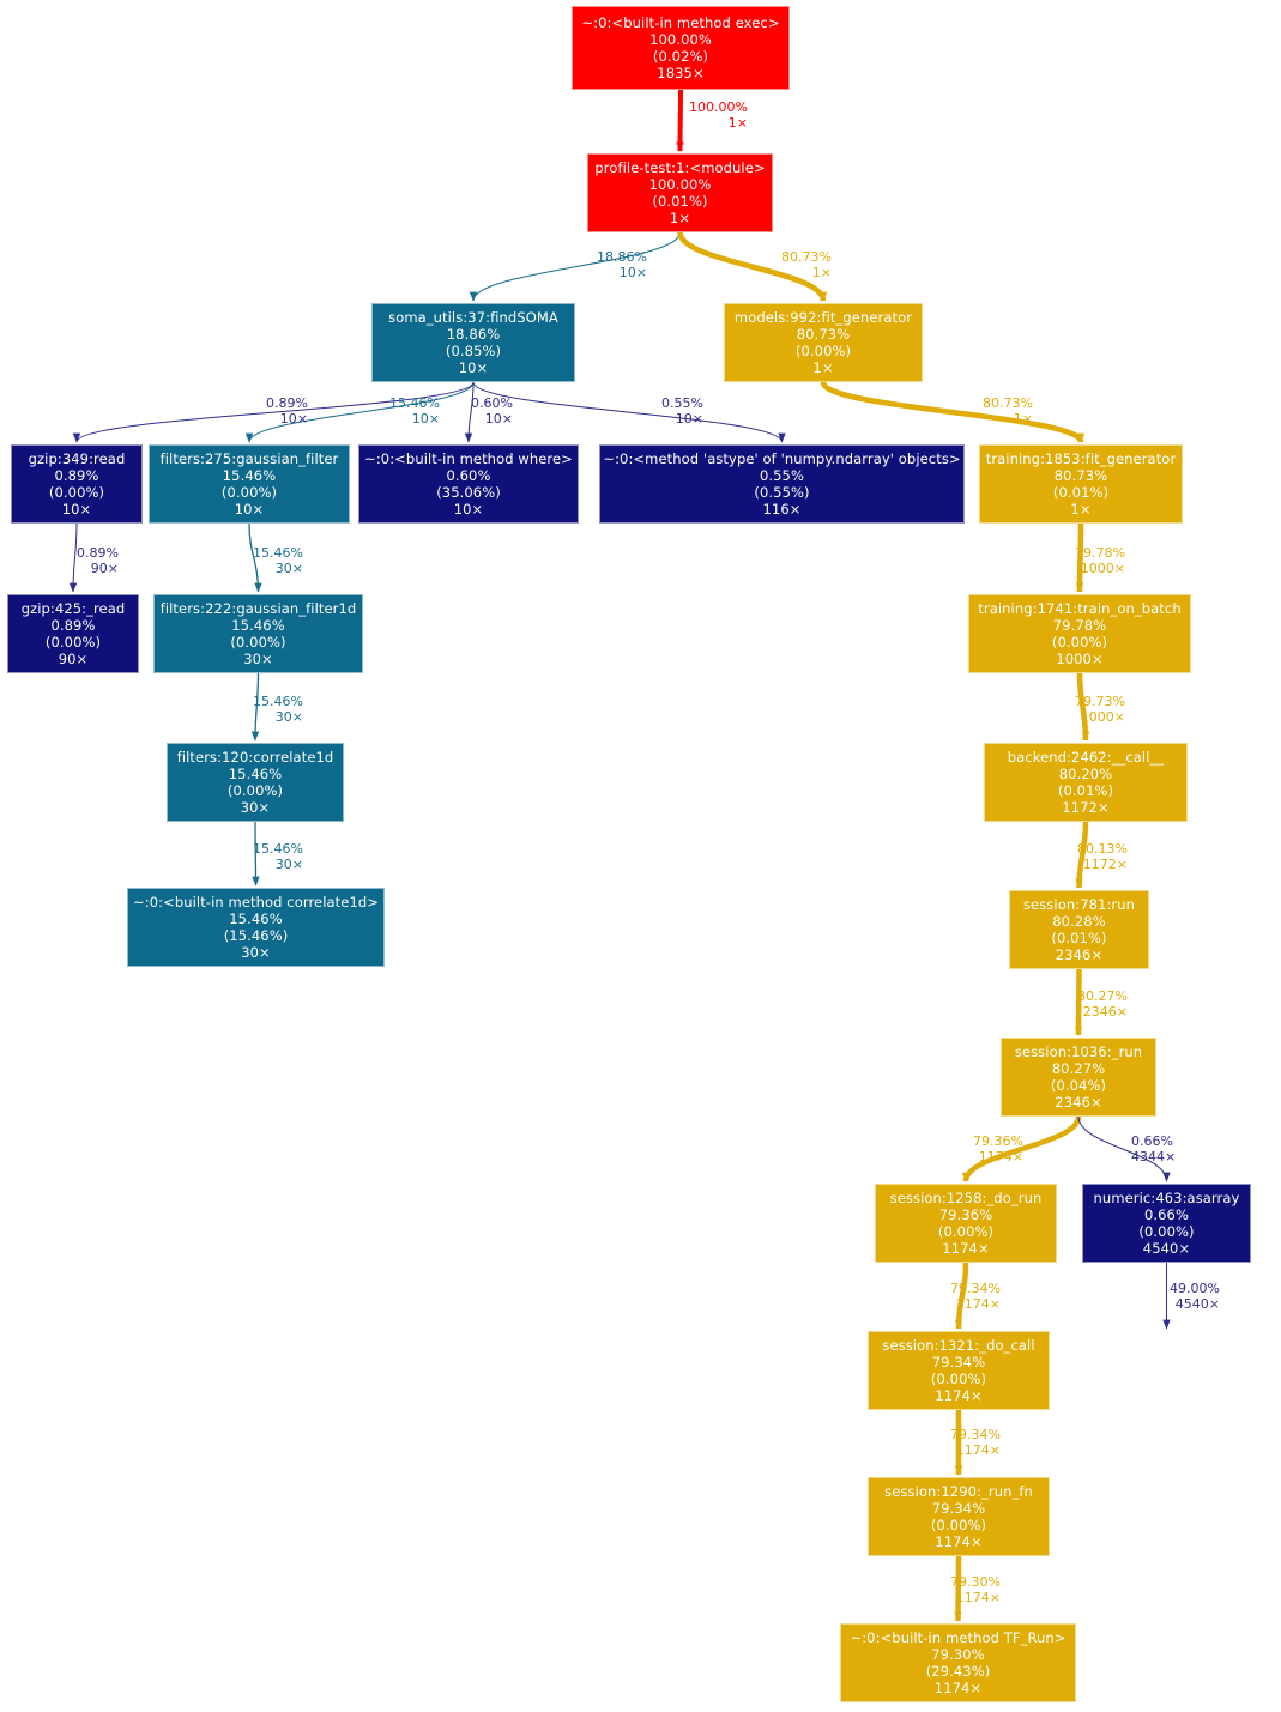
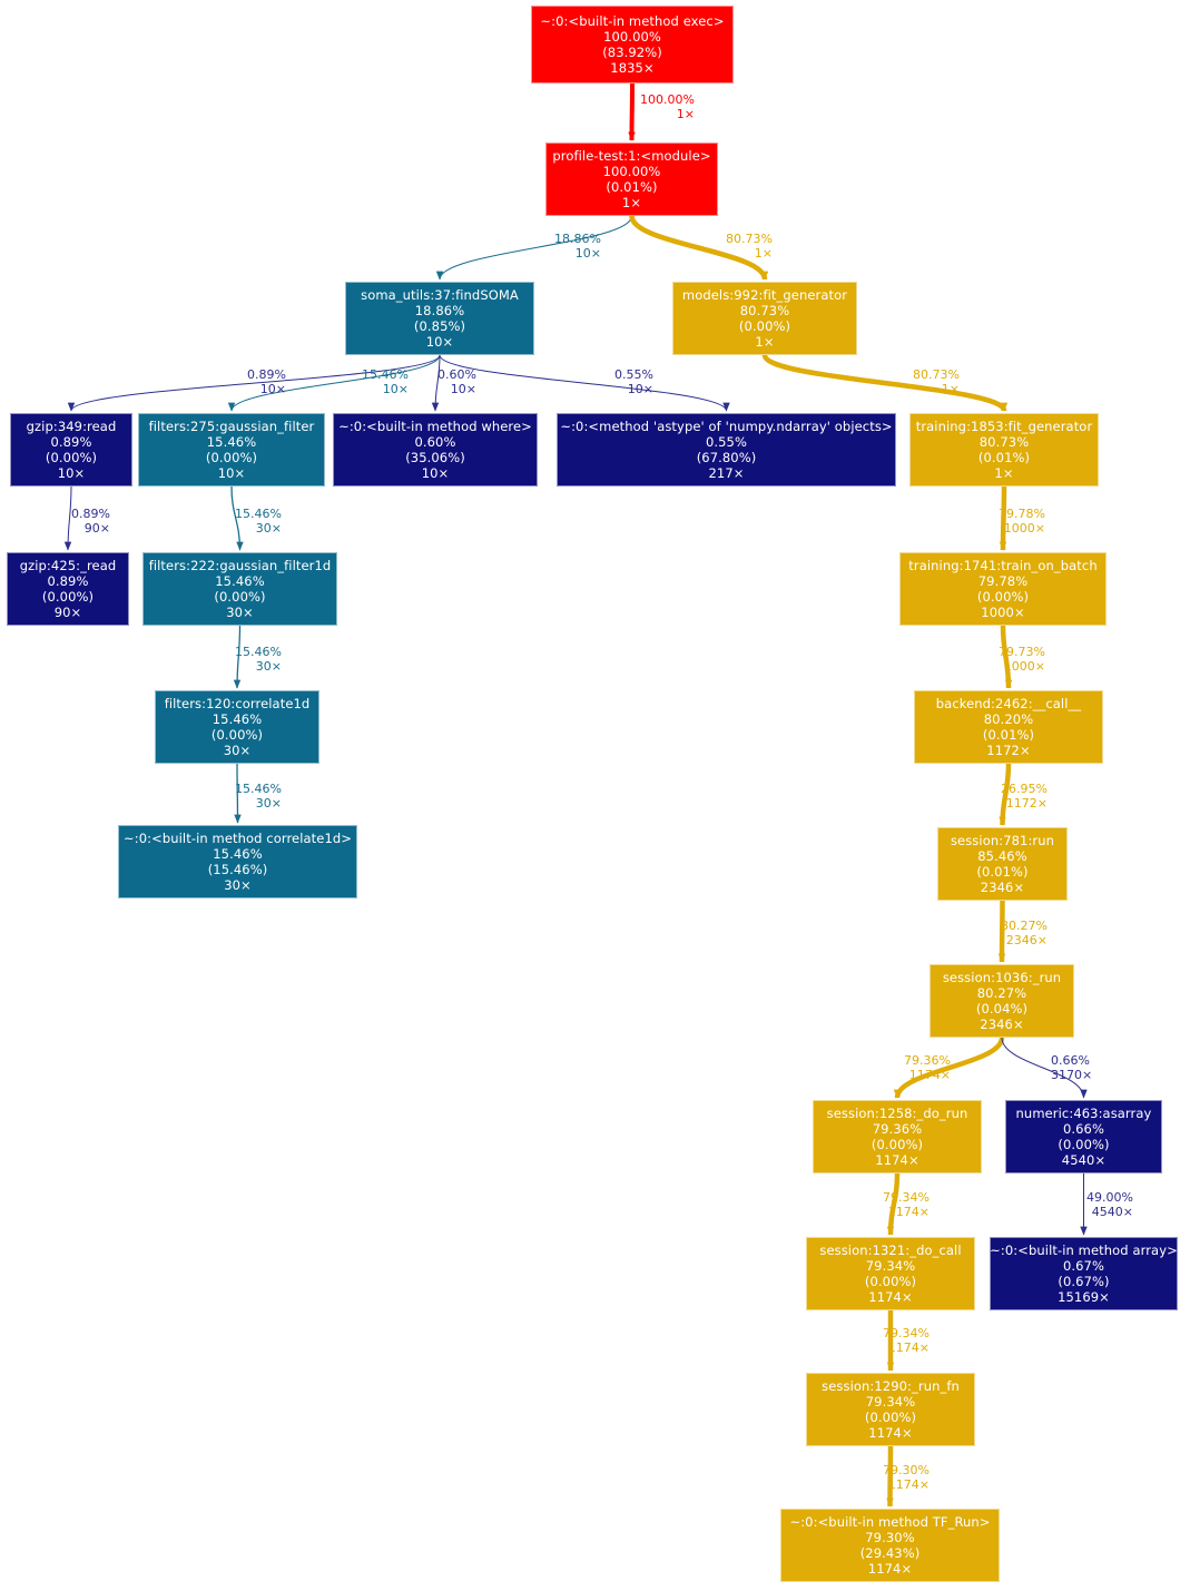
  ~:0:<built-in method exec>
  100.00%
- (0.02%)
+ (83.92%)
  1835×
  profile-test:1:<module>
  100.00%
  (0.01%)
  1×
  soma_utils:37:findSOMA
  18.86%
  (0.85%)
  10×
  models:992:fit_generator
  80.73%
  (0.00%)
  1×
  gzip:349:read
  0.89%
  (0.00%)
  10×
  filters:275:gaussian_filter
  15.46%
  (0.00%)
  10×
  ~:0:<built-in method where>
  0.60%
  (35.06%)
  10×
  ~:0:<method 'astype' of 'numpy.ndarray' objects>
  0.55%
- (0.55%)
+ (67.80%)
- 116×
+ 217×
  training:1853:fit_generator
  80.73%
  (0.01%)
  1×
  gzip:425:_read
  0.89%
  (0.00%)
  90×
  filters:222:gaussian_filter1d
  15.46%
  (0.00%)
  30×
  training:1741:train_on_batch
  79.78%
  (0.00%)
  1000×
  filters:120:correlate1d
  15.46%
  (0.00%)
  30×
  backend:2462:__call__
  80.20%
  (0.01%)
  1172×
  ~:0:<built-in method correlate1d>
  15.46%
  (15.46%)
  30×
  session:781:run
- 80.28%
+ 85.46%
  (0.01%)
  2346×
  session:1036:_run
  80.27%
  (0.04%)
  2346×
  session:1258:_do_run
  79.36%
  (0.00%)
  1174×
  numeric:463:asarray
  0.66%
  (0.00%)
  4540×
  session:1321:_do_call
  79.34%
  (0.00%)
  1174×
+ ~:0:<built-in method array>
+ 0.67%
+ (0.67%)
+ 15169×
  session:1290:_run_fn
  79.34%
  (0.00%)
  1174×
  ~:0:<built-in method TF_Run>
  79.30%
  (29.43%)
  1174×
  100.00%
  1×
  18.86%
  10×
  80.73%
  1×
  0.89%
  10×
  15.46%
  10×
  0.60%
  10×
  0.55%
  10×
  80.73%
  1×
  0.89%
  90×
  15.46%
  30×
  79.78%
  1000×
  15.46%
  30×
  79.73%
  1000×
  15.46%
  30×
- 80.13%
+ 26.95%
  1172×
  80.27%
  2346×
  79.36%
  1174×
  0.66%
- 4344×
+ 3170×
  79.34%
  1174×
  49.00%
  4540×
  79.34%
  1174×
  79.30%
  1174×
